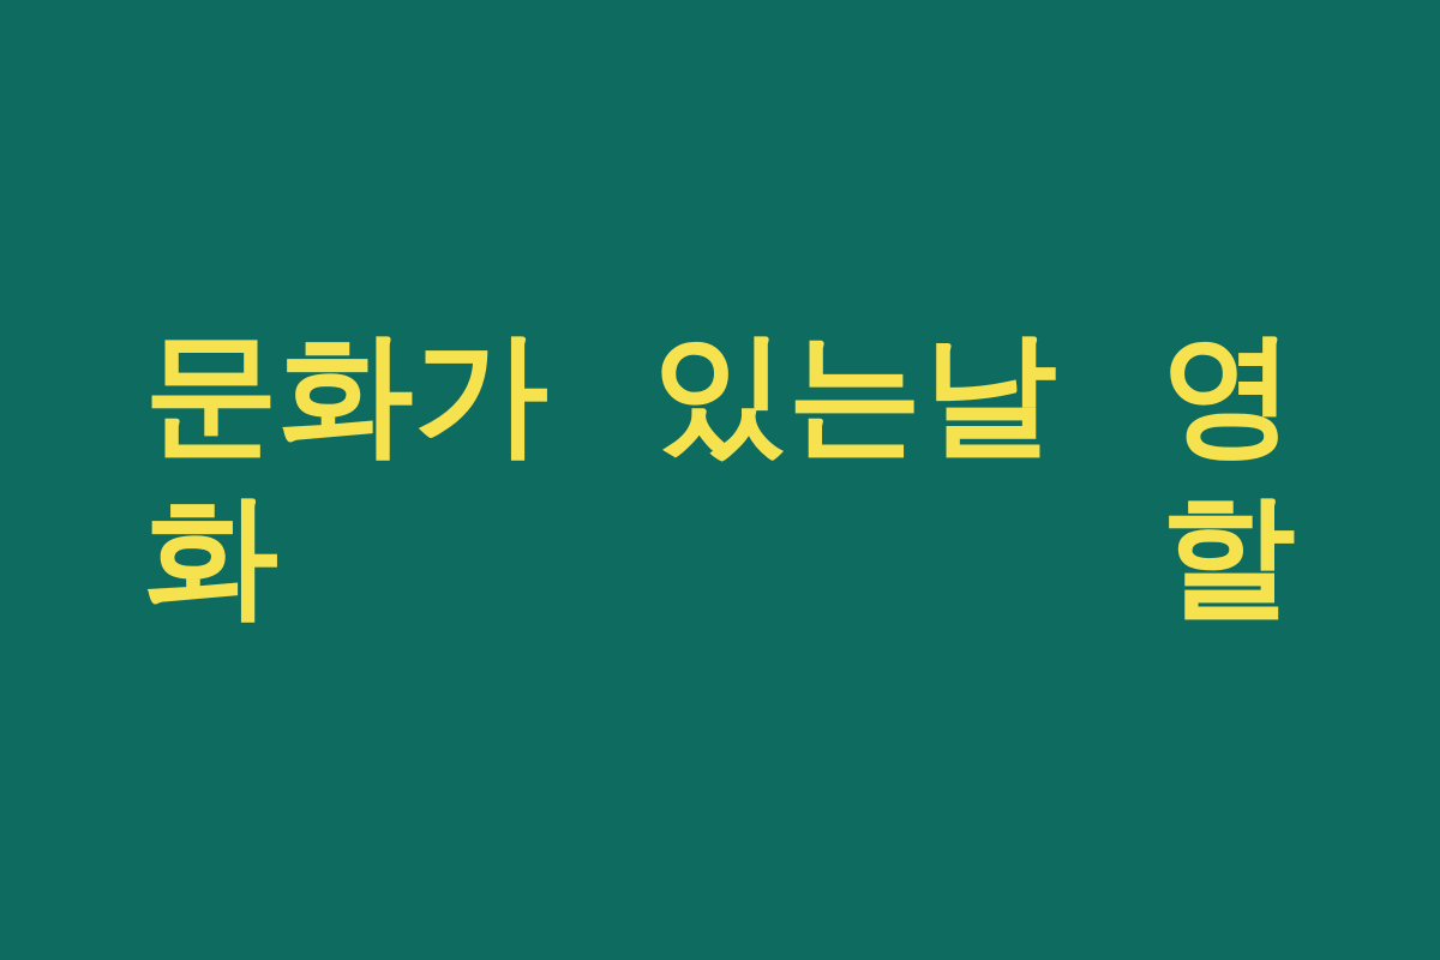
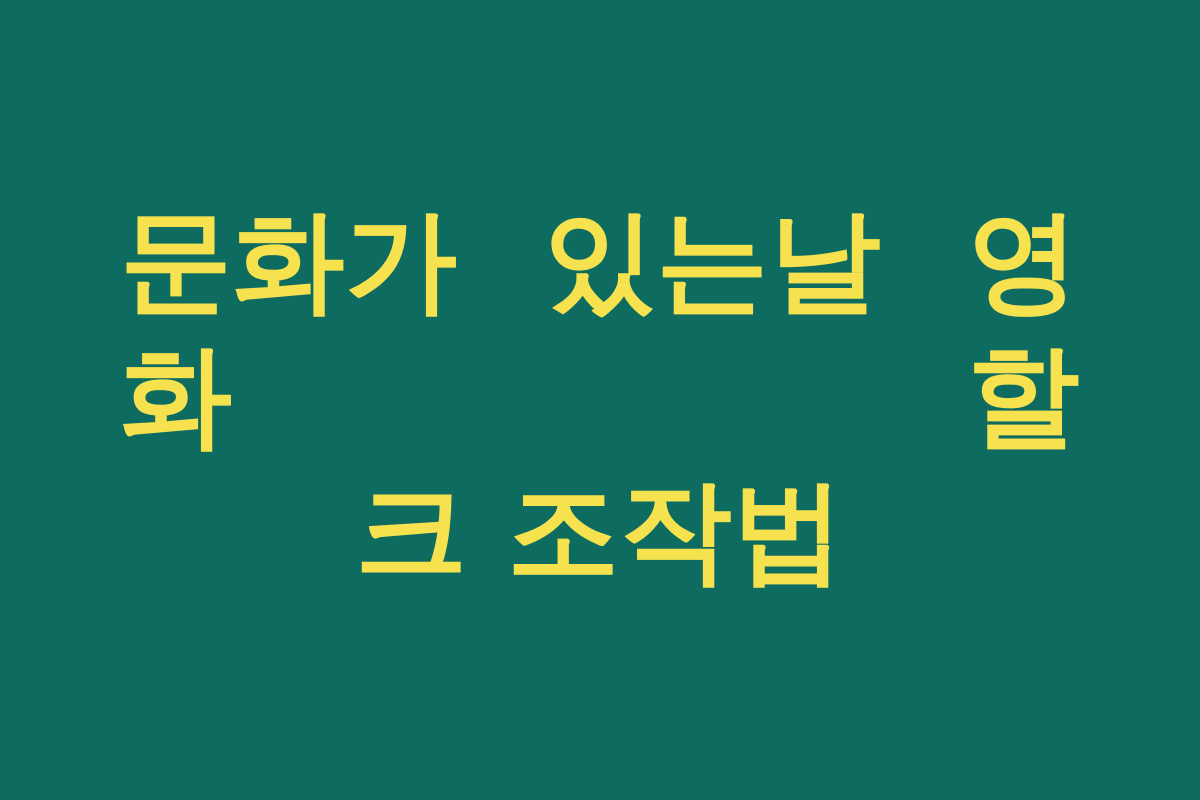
  문화가 있는날 영화 할
+ 크 조작법
